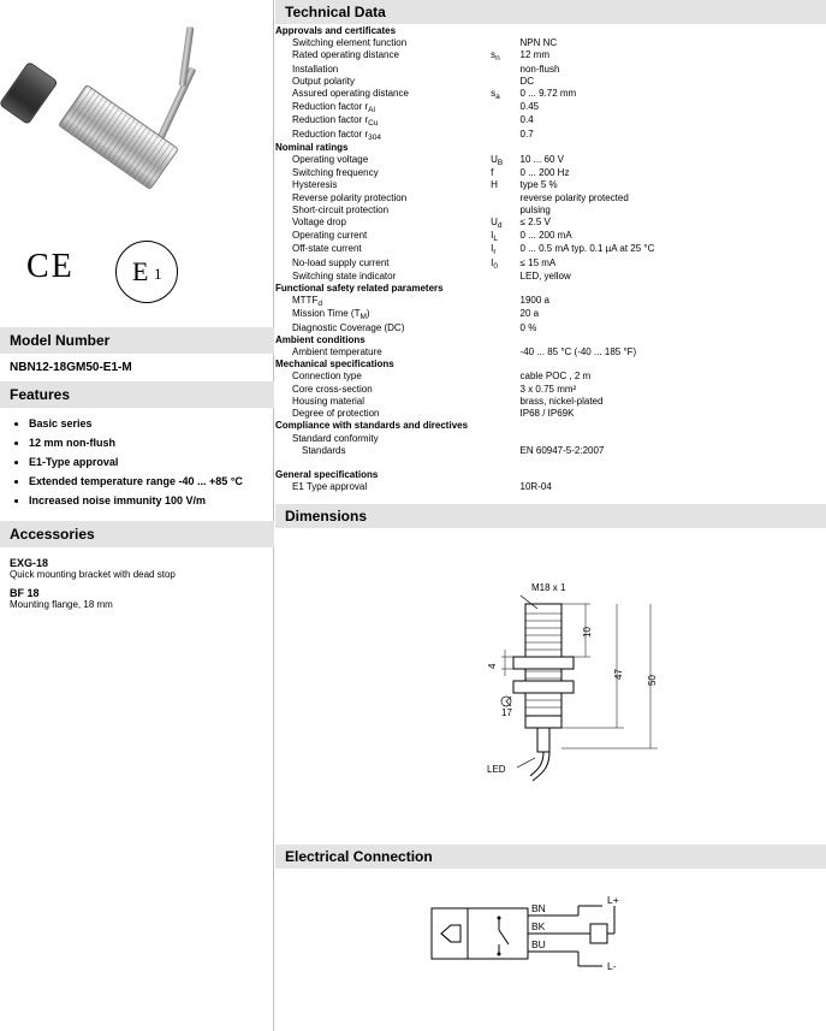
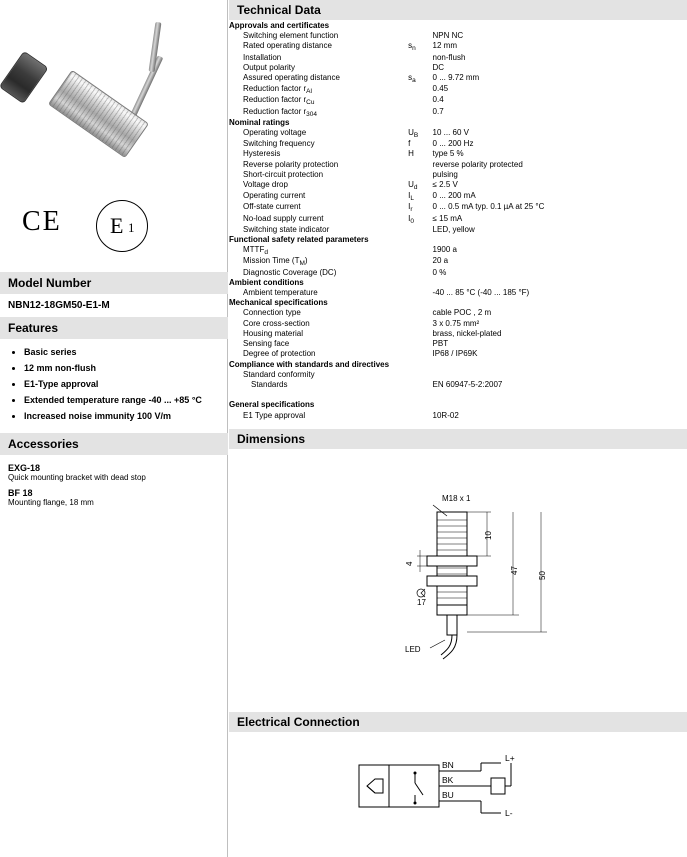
  CE
  E
  1
  Model Number
  NBN12-18GM50-E1-M
  Features
  Basic series
  12 mm non-flush
  E1-Type approval
  Extended temperature range -40 ... +85 °C
  Increased noise immunity 100 V/m
  Accessories
  EXG-18
  Quick mounting bracket with dead stop
  BF 18
  Mounting flange, 18 mm
  Technical Data
  Approvals and certificates
  Switching element function		NPN NC
  Rated operating distance	s	12 mm
  Installation		non-flush
  Output polarity		DC
  Assured operating distance	s	0 ... 9.72 mm
  Reduction factor r		0.45
  Reduction factor r		0.4
  Reduction factor r		0.7
  Nominal ratings
  Operating voltage	U	10 ... 60 V
  Switching frequency	f	0 ... 200 Hz
  Hysteresis	H	type 5 %
  Reverse polarity protection		reverse polarity protected
  Short-circuit protection		pulsing
  Voltage drop	U	≤ 2.5 V
  Operating current	I	0 ... 200 mA
  Off-state current	I	0 ... 0.5 mA typ. 0.1 µA at 25 °C
  No-load supply current	I	≤ 15 mA
  Switching state indicator		LED, yellow
  Functional safety related parameters
  MTTF		1900 a
  Mission Time (T )		20 a
  Diagnostic Coverage (DC)		0 %
  Ambient conditions
  Ambient temperature		-40 ... 85 °C (-40 ... 185 °F)
  Mechanical specifications
  Connection type		cable POC , 2 m
  Core cross-section		3 x 0.75 mm²
  Housing material		brass, nickel-plated
+ Sensing face		PBT
  Degree of protection		IP68 / IP69K
  Compliance with standards and directives
  Standard conformity
  Standards		EN 60947-5-2:2007
  General specifications
- E1 Type approval		10R-04
+ E1 Type approval		10R-02
  Dimensions
  M18 x 1
  LED
  17
  Electrical Connection
  BN
  BK
  BU
  L+
  L-
